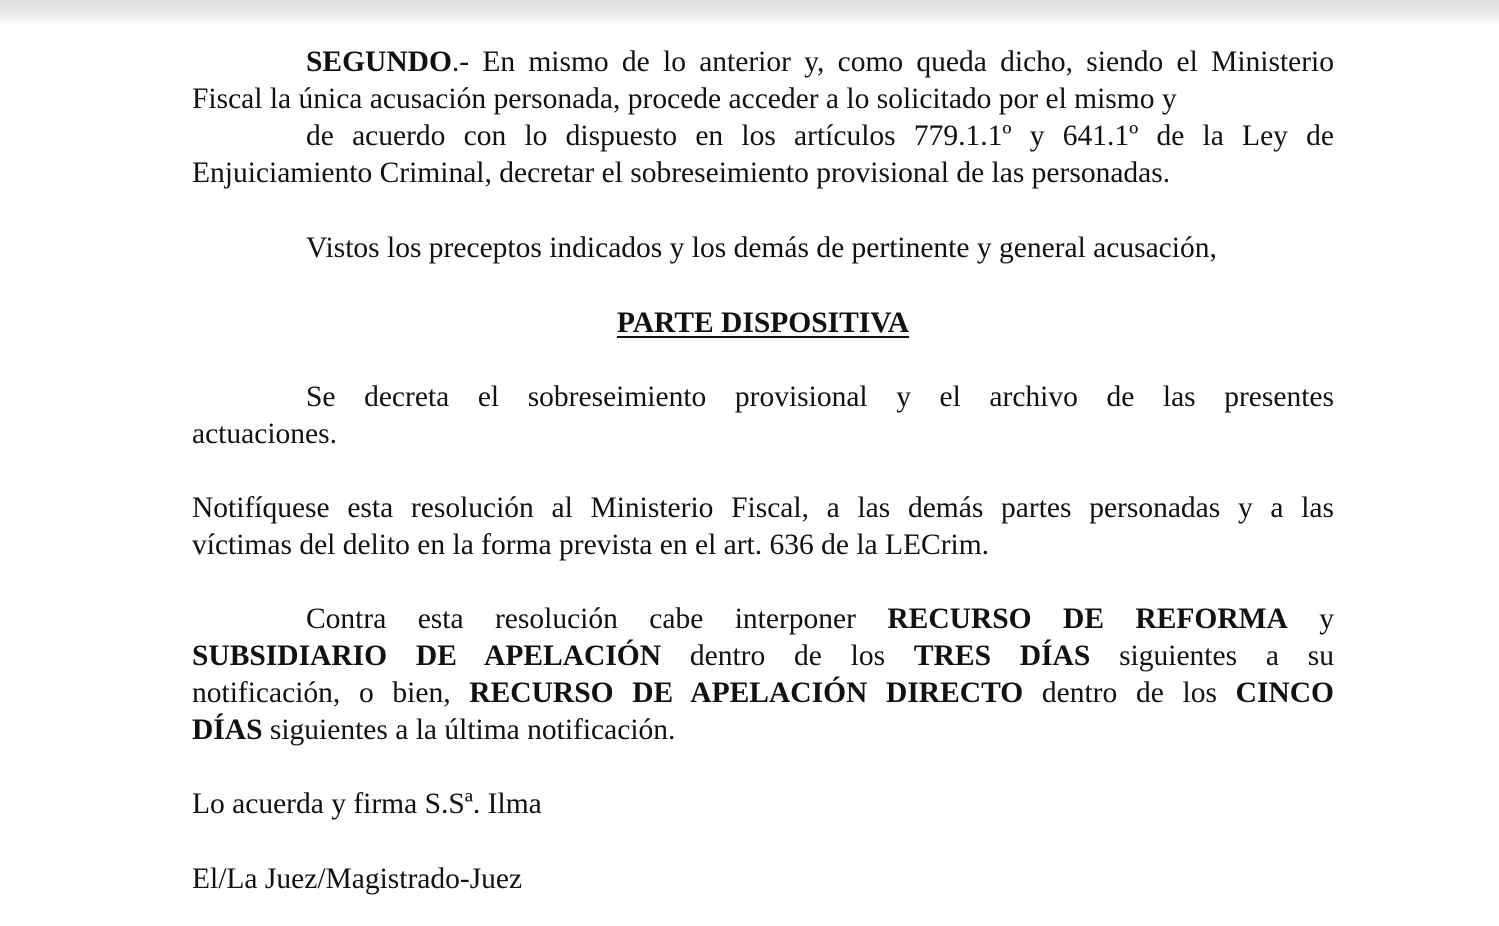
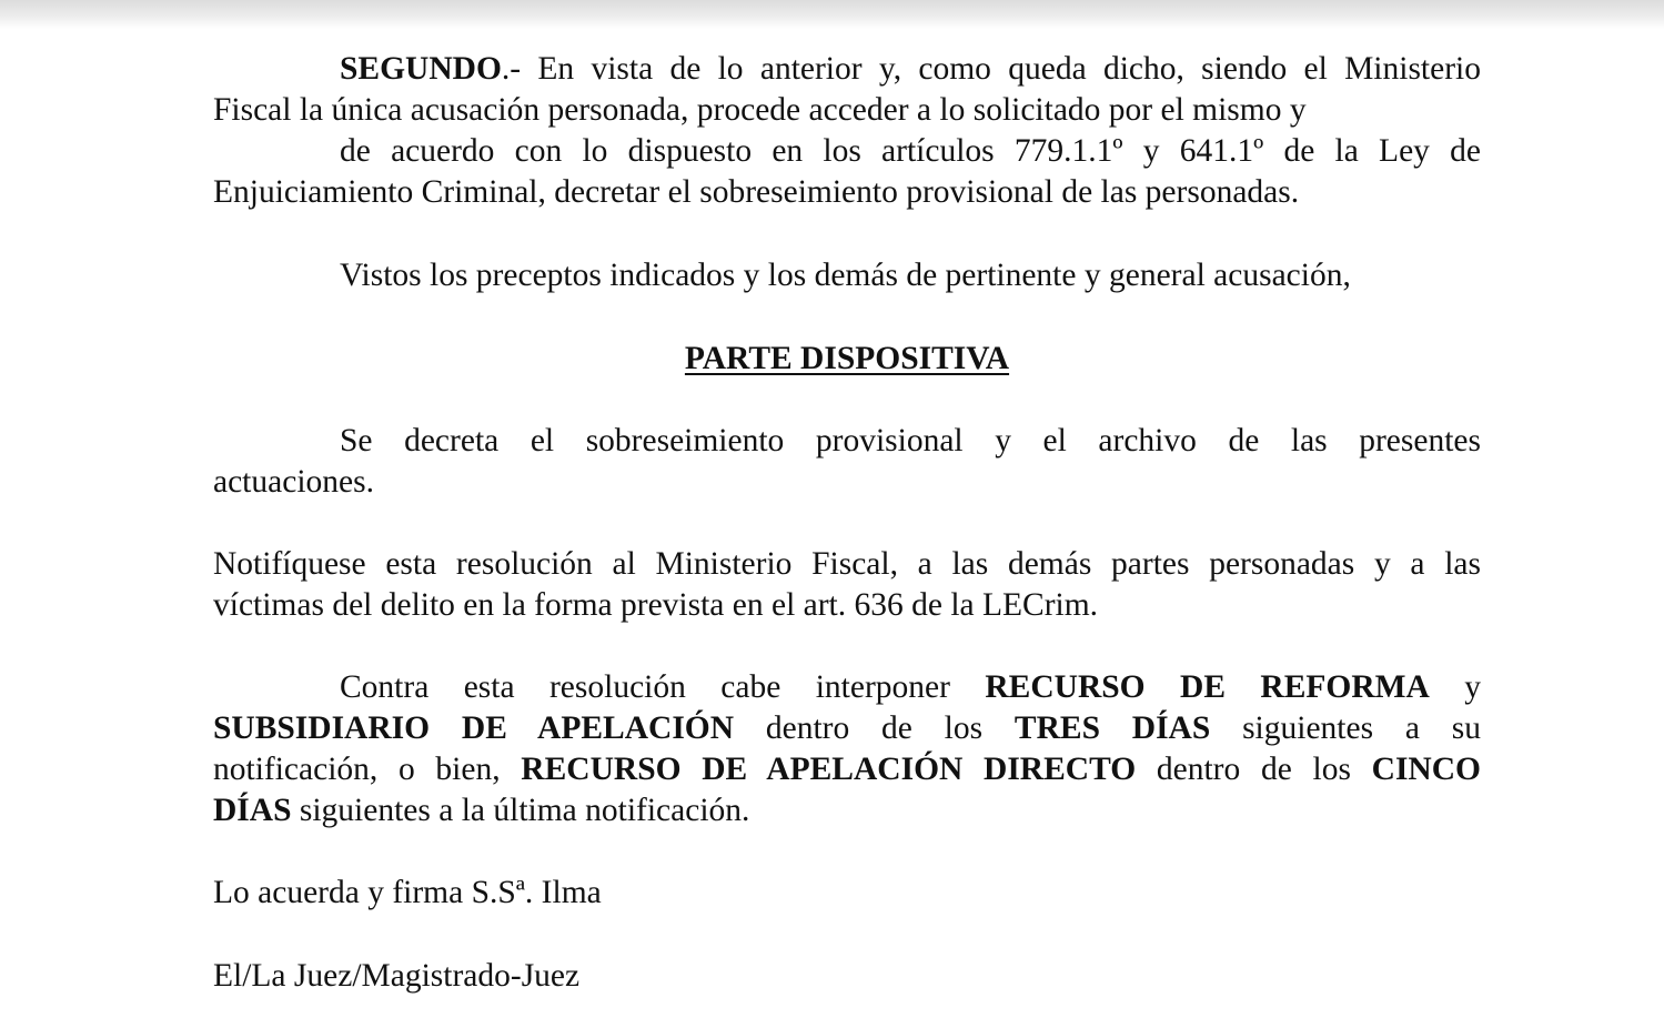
- SEGUNDO.- En mismo de lo anterior y, como queda dicho, siendo el Ministerio
+ SEGUNDO.- En vista de lo anterior y, como queda dicho, siendo el Ministerio
  Fiscal la única acusación personada, procede acceder a lo solicitado por el mismo y
  de acuerdo con lo dispuesto en los artículos 779.1.1º y 641.1º de la Ley de
  Enjuiciamiento Criminal, decretar el sobreseimiento provisional de las personadas.
  Vistos los preceptos indicados y los demás de pertinente y general acusación,
  PARTE DISPOSITIVA
  Se decreta el sobreseimiento provisional y el archivo de las presentes
  actuaciones.
  Notifíquese esta resolución al Ministerio Fiscal, a las demás partes personadas y a las
  víctimas del delito en la forma prevista en el art. 636 de la LECrim.
  Contra esta resolución cabe interponer RECURSO DE REFORMA y
  SUBSIDIARIO DE APELACIÓN dentro de los TRES DÍAS siguientes a su
  notificación, o bien, RECURSO DE APELACIÓN DIRECTO dentro de los CINCO
  DÍAS siguientes a la última notificación.
  Lo acuerda y firma S.Sª. Ilma
  El/La Juez/Magistrado-Juez
